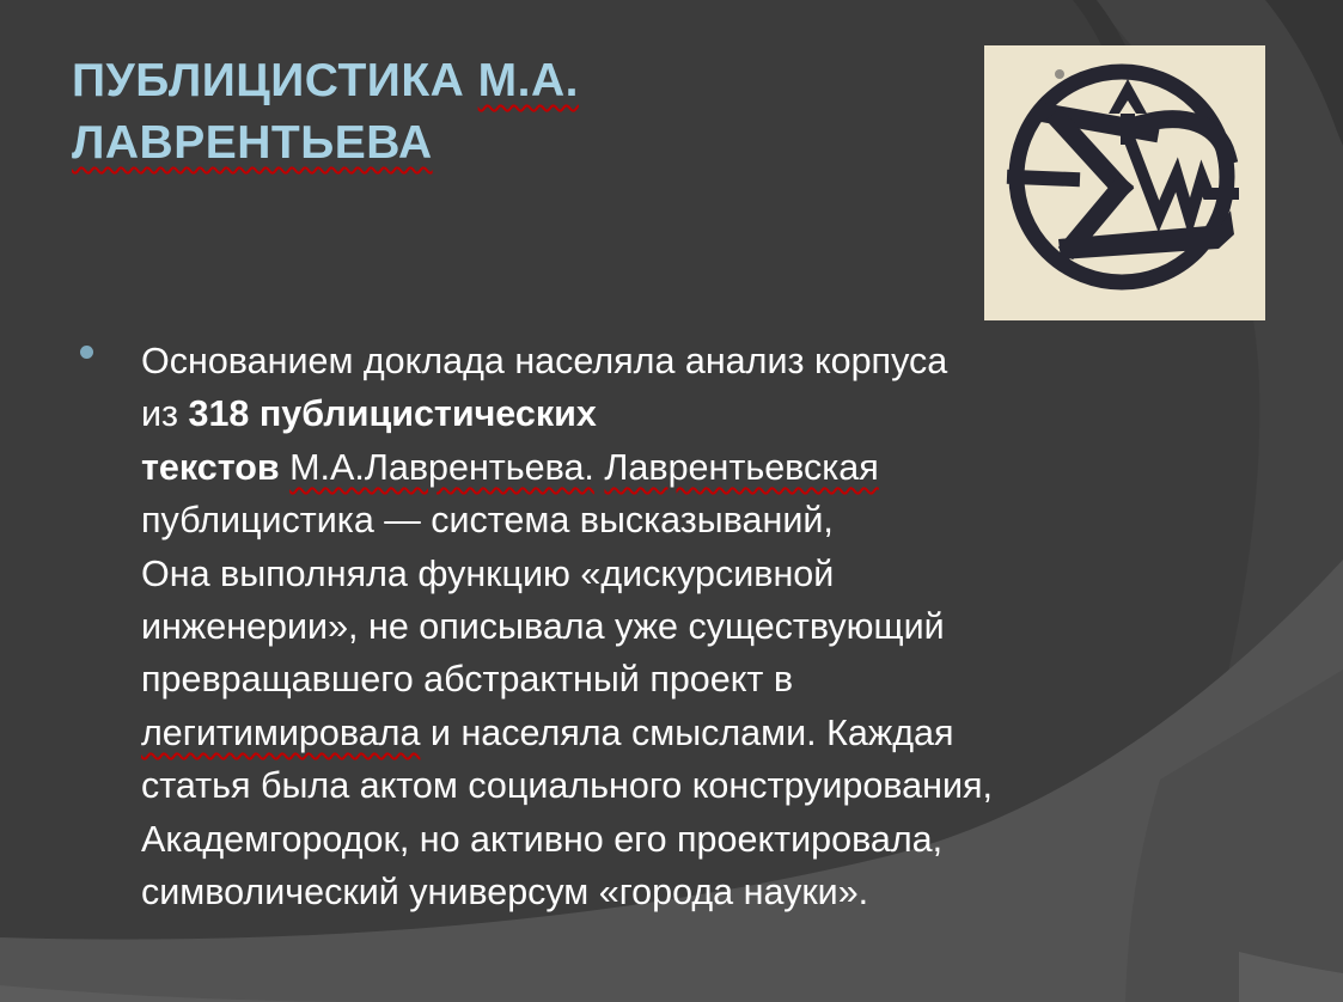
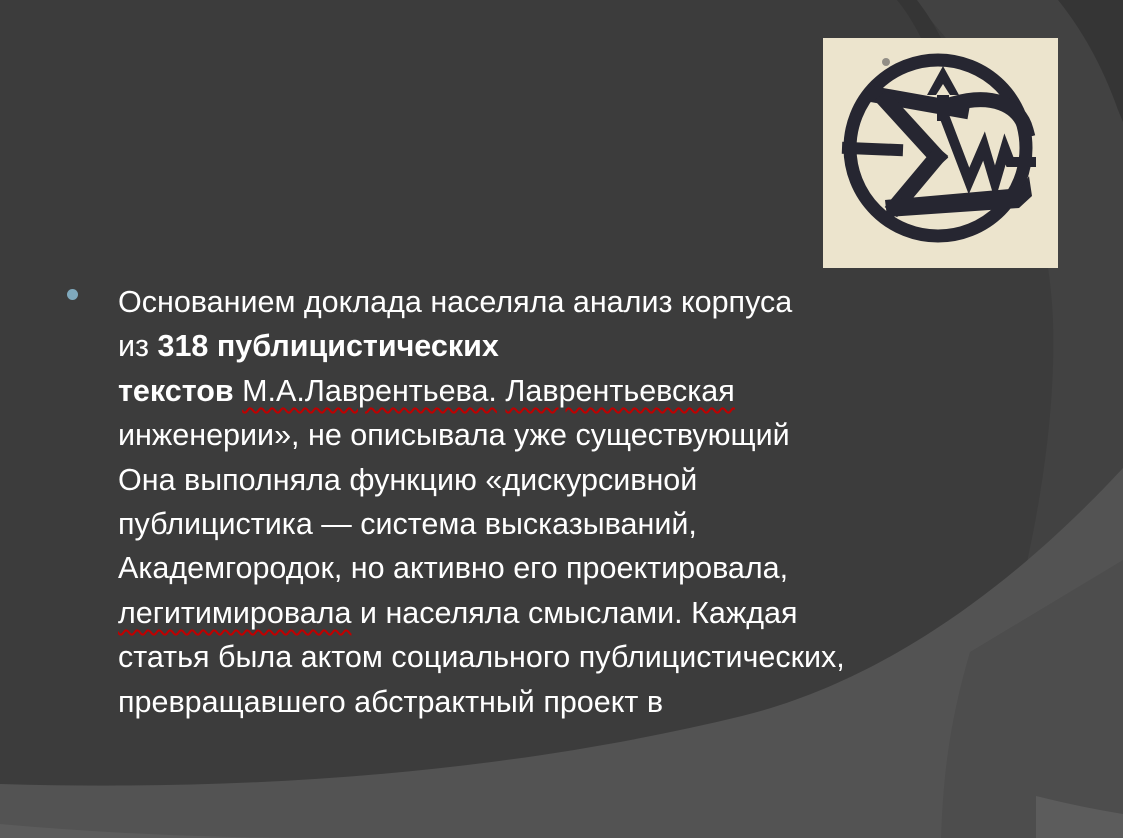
- ПУБЛИЦИСТИКА М.А.
- ЛАВРЕНТЬЕВА
  Основанием доклада населяла анализ корпуса
  из 318 публицистических
  текстов М.А.Лаврентьева. Лаврентьевская
- публицистика — система высказываний,
+ инженерии», не описывала уже существующий
  Она выполняла функцию «дискурсивной
- инженерии», не описывала уже существующий
+ публицистика — система высказываний,
- превращавшего абстрактный проект в
+ Академгородок, но активно его проектировала,
  легитимировала и населяла смыслами. Каждая
- статья была актом социального конструирования,
+ статья была актом социального публицистических,
- Академгородок, но активно его проектировала,
+ превращавшего абстрактный проект в
- символический универсум «города науки».
